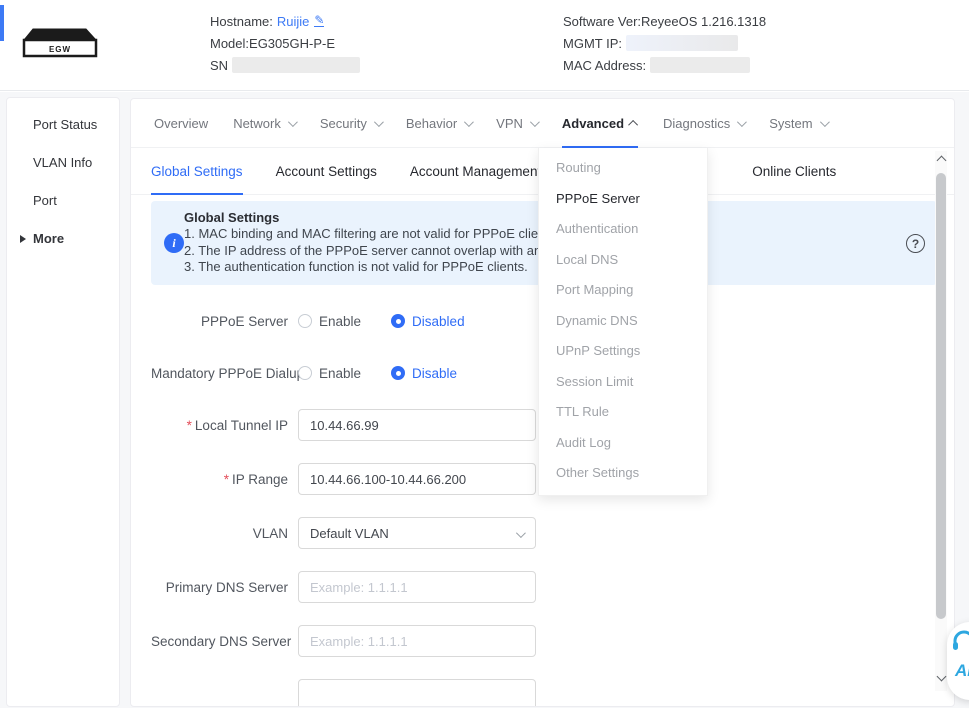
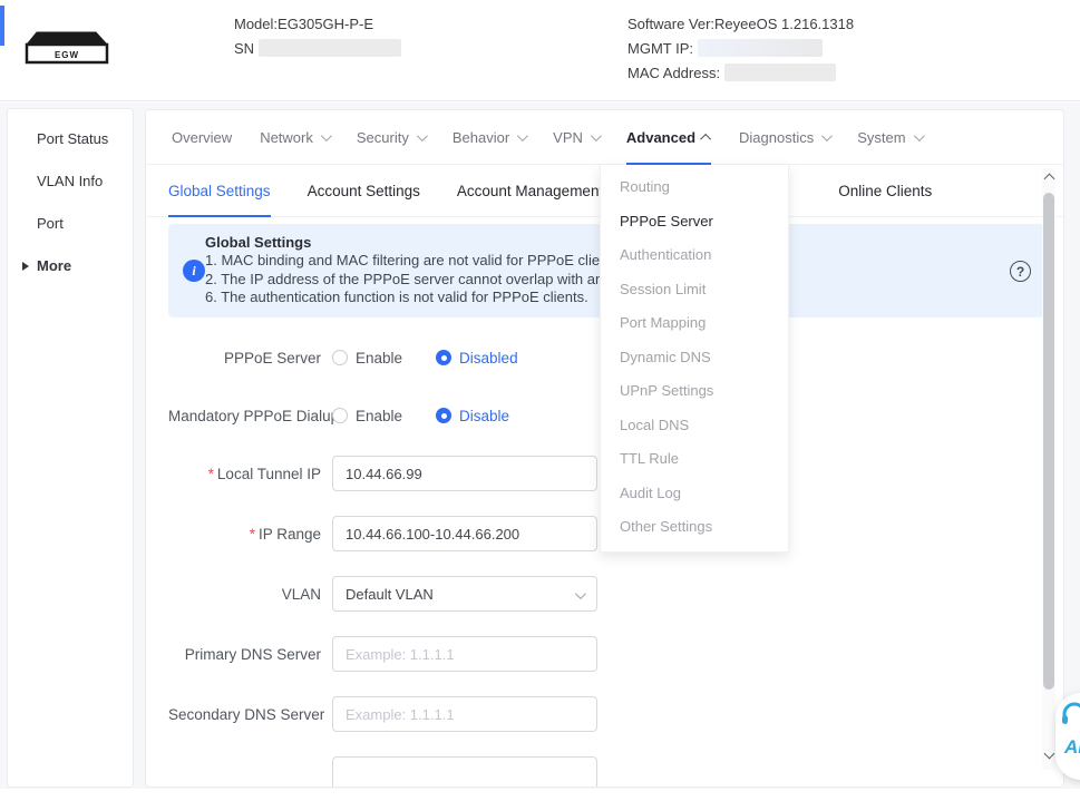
  EGW
- Hostname:
- Ruijie
- ✎
  Model:EG305GH-P-E
  SN
  Software Ver:ReyeeOS 1.216.1318
  MGMT IP:
  MAC Address:
  Port Status
  VLAN Info
  Port
  More
  Overview
  Network
  Security
  Behavior
  VPN
  Advanced
  Diagnostics
  System
  Global Settings
  Account Settings
  Account Managemen
  Online Clients
  i
  Global Settings
  1. MAC binding and MAC filtering are not valid for PPPoE clie
- 3. The authentication function is not valid for PPPoE clients.
+ 6. The authentication function is not valid for PPPoE clients.
  ?
  PPPoE Server
  Enable
  Disabled
  Mandatory PPPoE Dialu
  Enable
  Disable
  * Local Tunnel IP
  10.44.66.99
  * IP Range
  10.44.66.100-10.44.66.200
  VLAN
  Default VLAN
  Primary DNS Server
  Example: 1.1.1.1
  Secondary DNS Server
  Example: 1.1.1.1
  Routing
  PPPoE Server
  Authentication
- Local DNS
+ Session Limit
  Port Mapping
  Dynamic DNS
  UPnP Settings
- Session Limit
+ Local DNS
  TTL Rule
  Audit Log
  Other Settings
